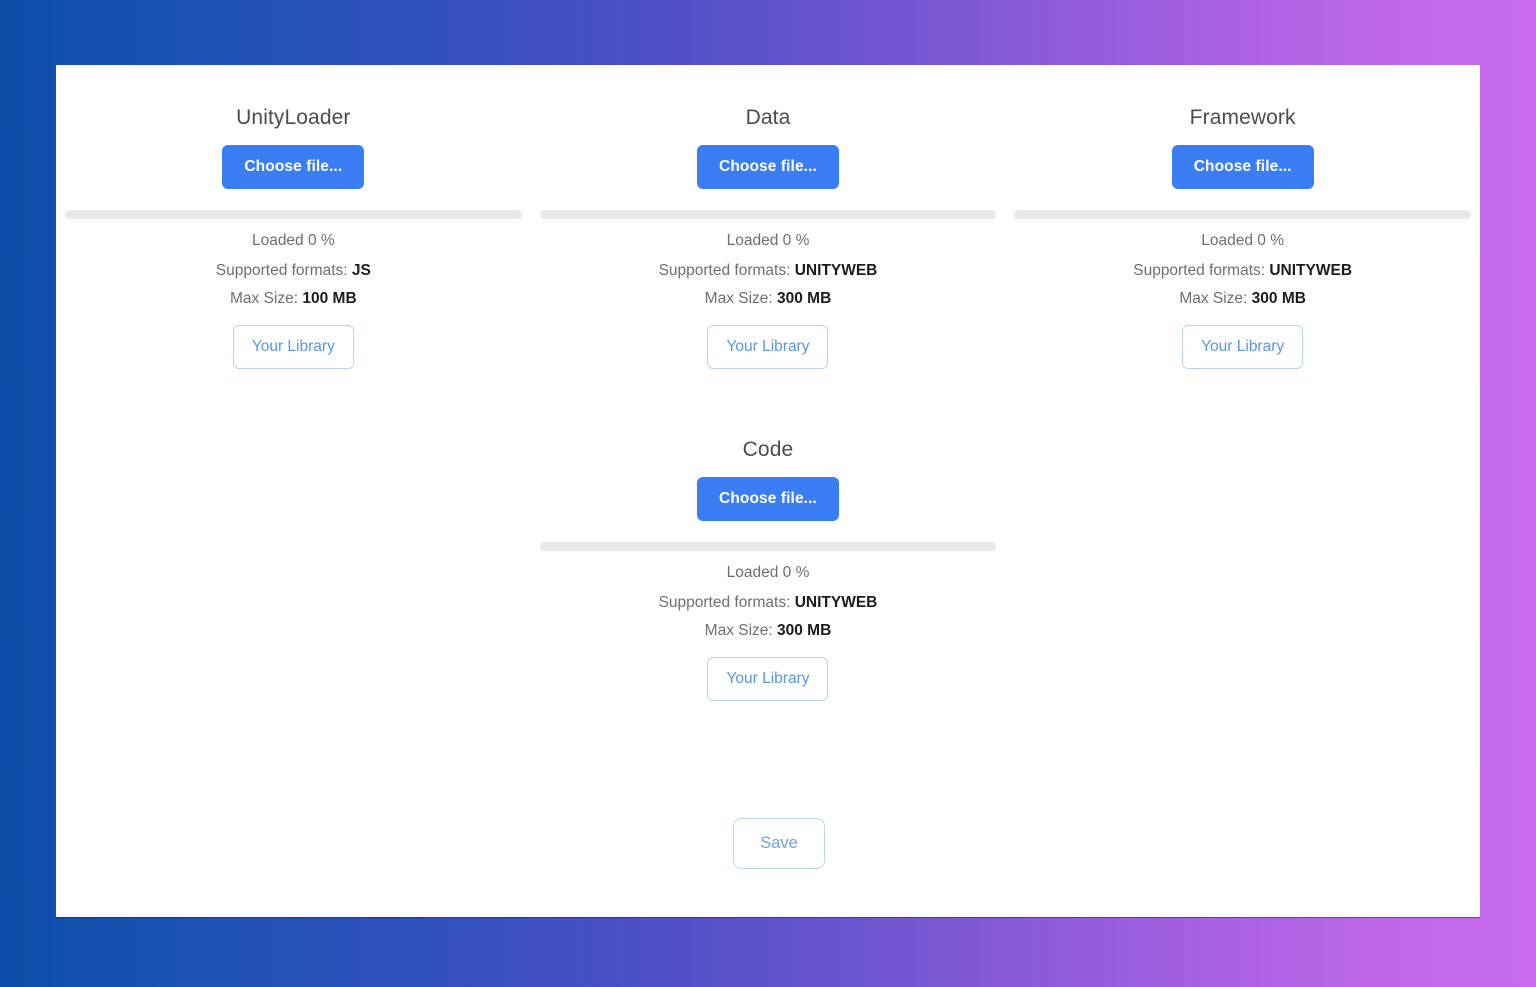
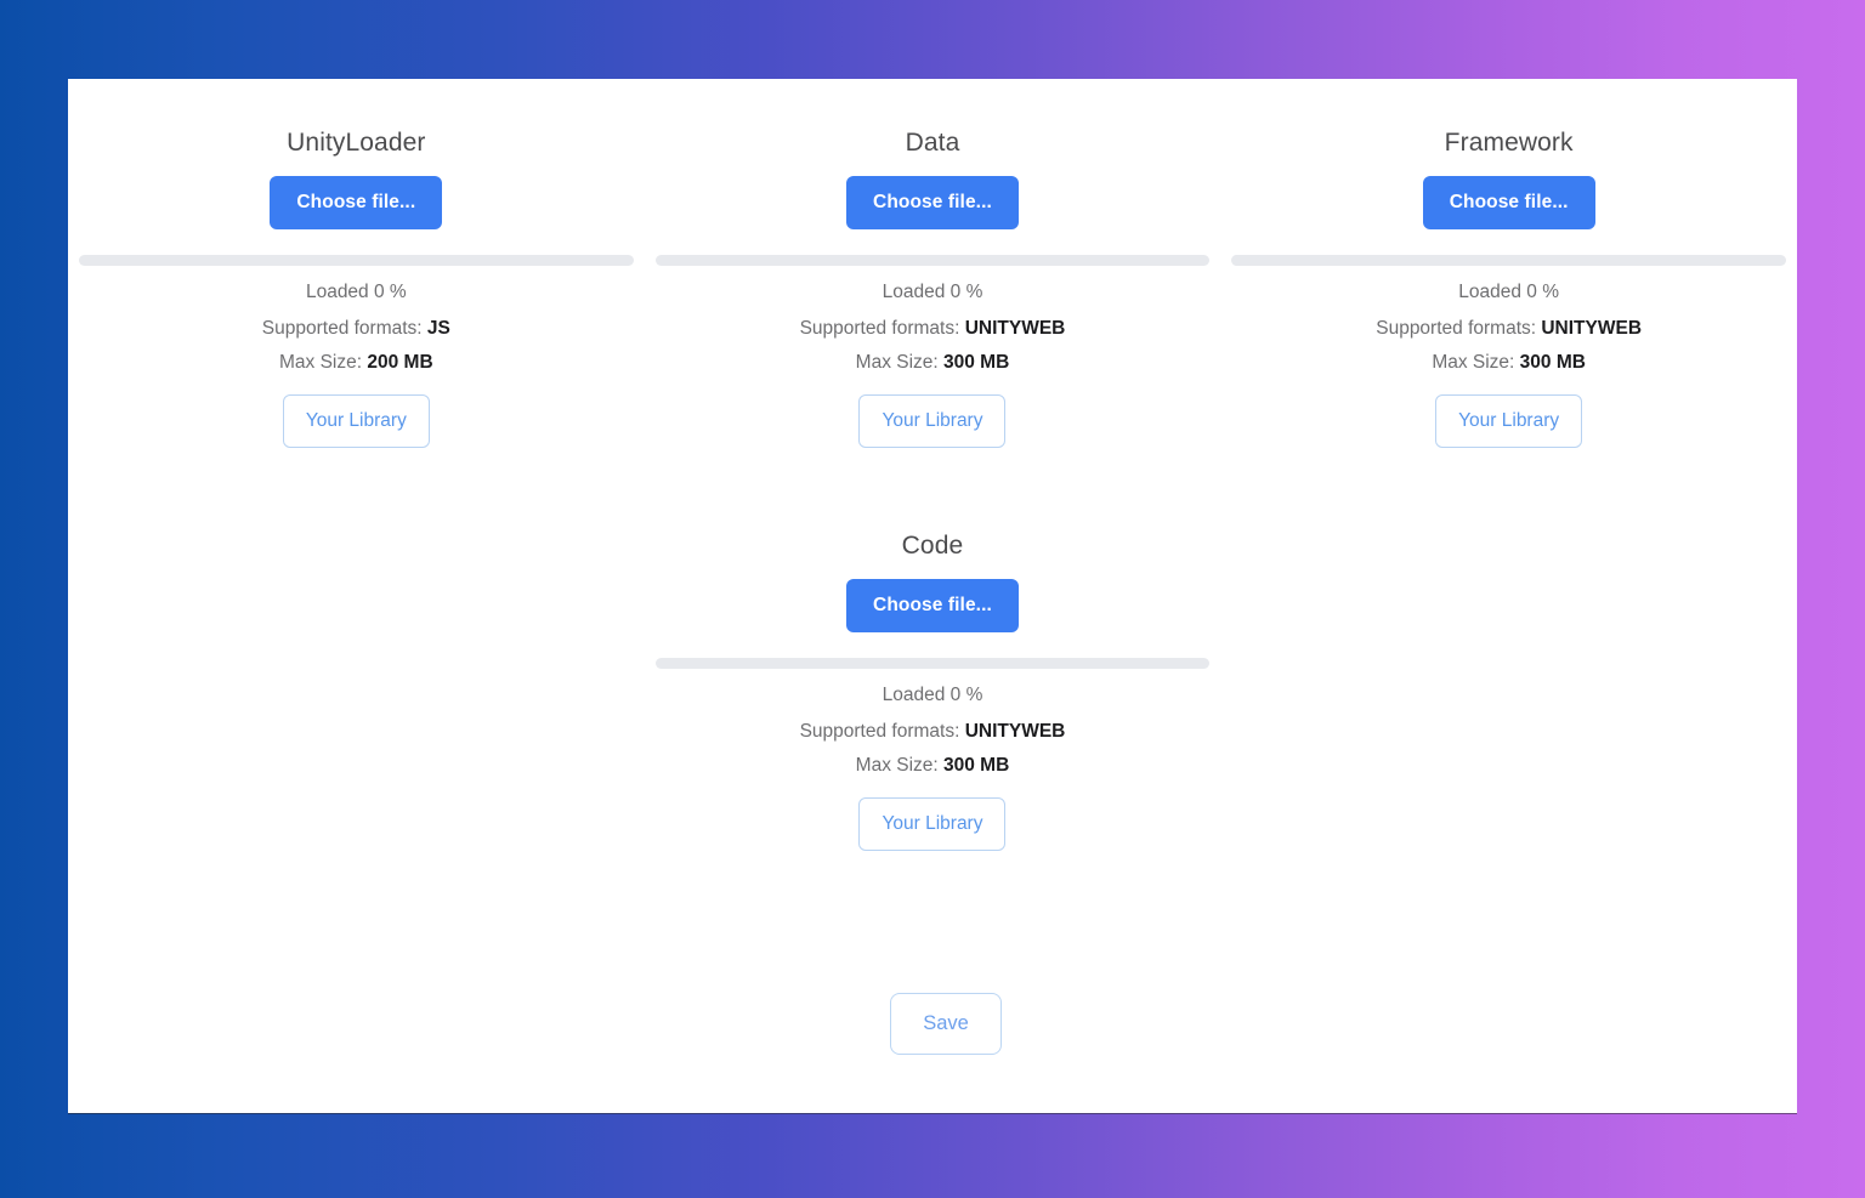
  UnityLoader
  Choose file...
  Loaded 0 %
  Supported formats: JS
- Max Size: 100 MB
+ Max Size: 200 MB
  Your Library
  Data
  Choose file...
  Loaded 0 %
  Supported formats: UNITYWEB
  Max Size: 300 MB
  Your Library
  Framework
  Choose file...
  Loaded 0 %
  Supported formats: UNITYWEB
  Max Size: 300 MB
  Your Library
  Code
  Choose file...
  Loaded 0 %
  Supported formats: UNITYWEB
  Max Size: 300 MB
  Your Library
  Save
